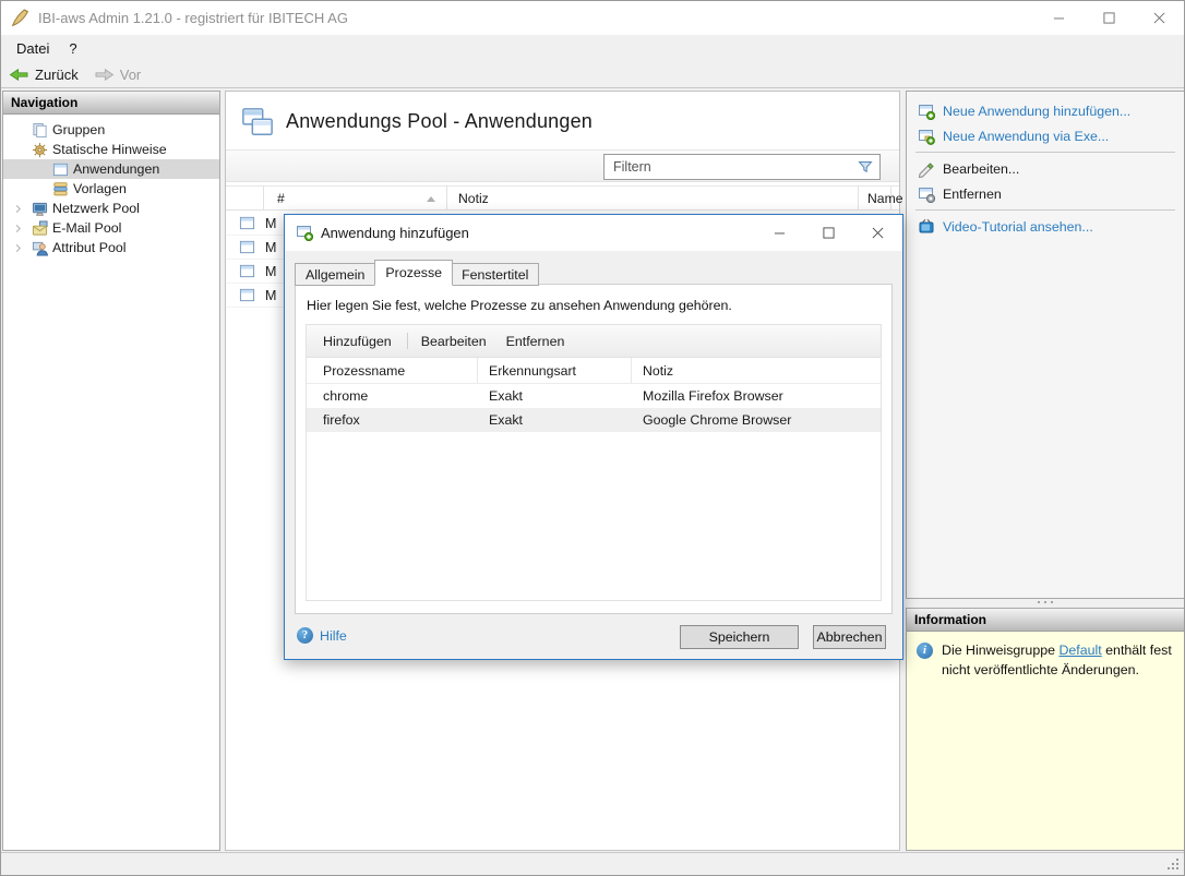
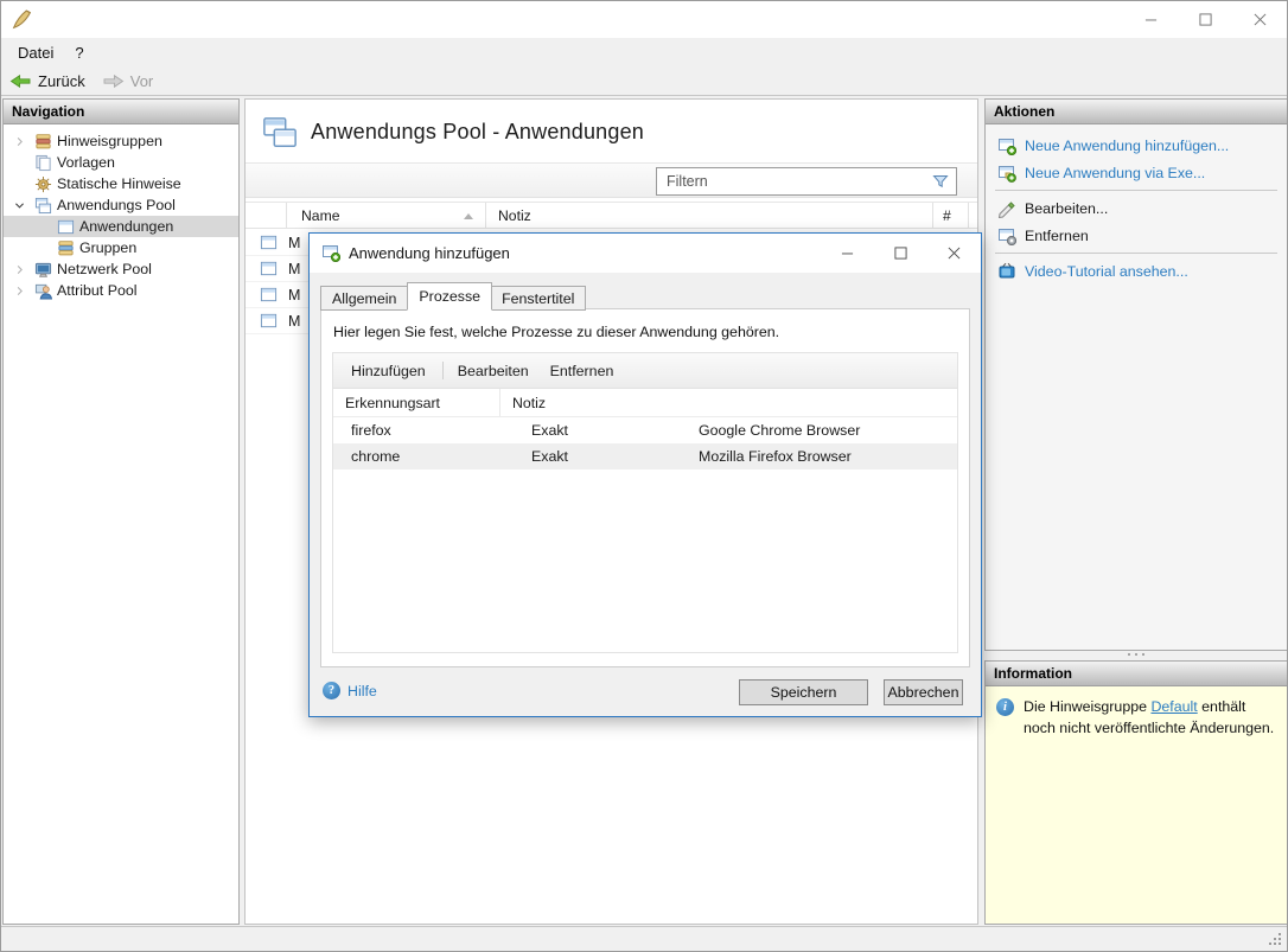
- IBI-aws Admin 1.21.0 - registriert für IBITECH AG
  Datei
  ?
  Zurück
  Vor
  Navigation
+ Hinweisgruppen
- Gruppen
+ Vorlagen
  Statische Hinweise
+ Anwendungs Pool
  Anwendungen
- Vorlagen
+ Gruppen
  Netzwerk Pool
- E-Mail Pool
  Attribut Pool
  Anwendungs Pool - Anwendungen
  Filtern
- #
+ Name
  Notiz
- Name
+ #
  M
  M
  M
  M
+ Aktionen
  Neue Anwendung hinzufügen...
  Neue Anwendung via Exe...
  Bearbeiten...
  Entfernen
  Video-Tutorial ansehen...
  Information
  i
- Die Hinweisgruppe Default enthält fest nicht veröffentlichte Änderungen.
+ Die Hinweisgruppe Default enthält noch nicht veröffentlichte Änderungen.
  Anwendung hinzufügen
  Allgemein
  Prozesse
  Fenstertitel
- Hier legen Sie fest, welche Prozesse zu ansehen Anwendung gehören.
+ Hier legen Sie fest, welche Prozesse zu dieser Anwendung gehören.
  Hinzufügen
  Bearbeiten
  Entfernen
- Prozessname
  Erkennungsart
  Notiz
- chrome
+ firefox
  Exakt
- Mozilla Firefox Browser
+ Google Chrome Browser
- firefox
+ chrome
  Exakt
- Google Chrome Browser
+ Mozilla Firefox Browser
  ?
  Hilfe
  Speichern
  Abbrechen
